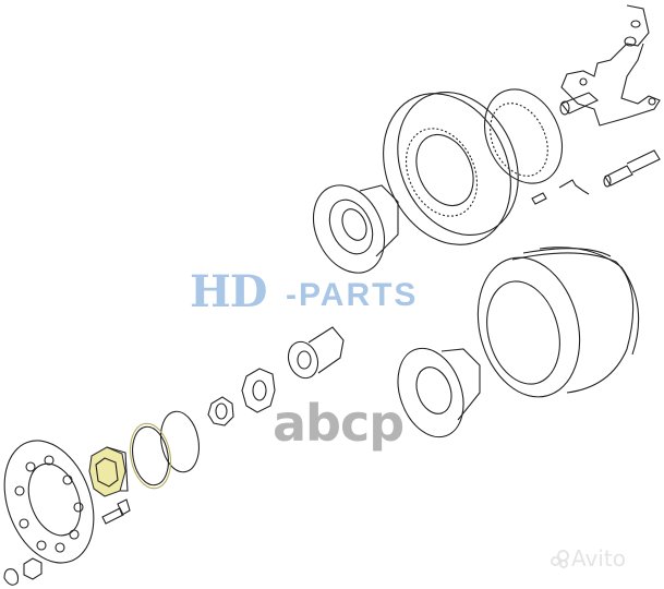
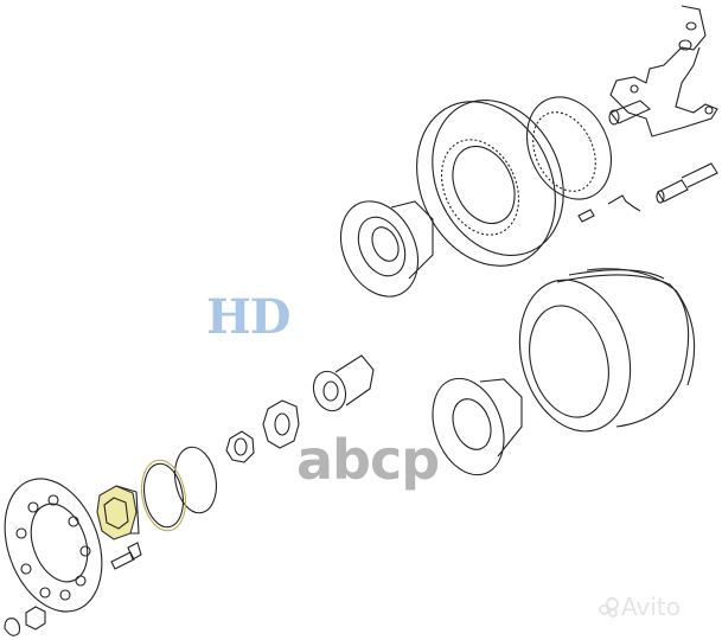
  HD
- -PARTS
  abcp
  Avito
